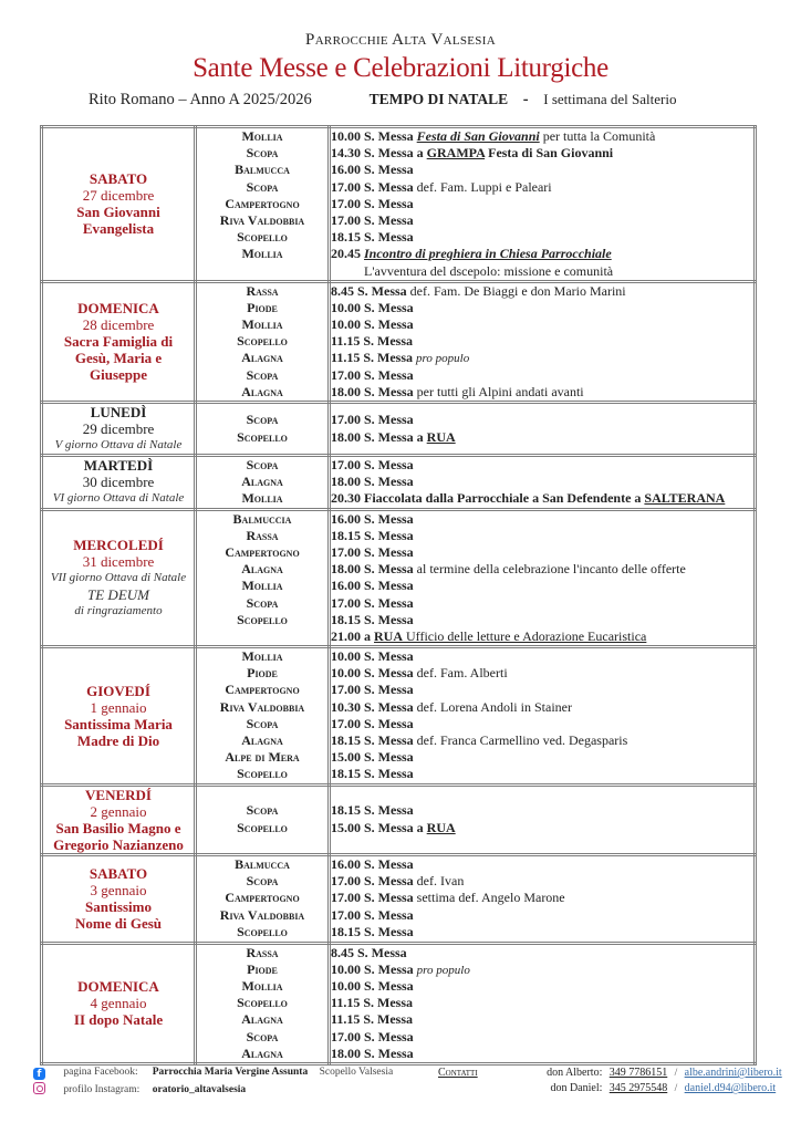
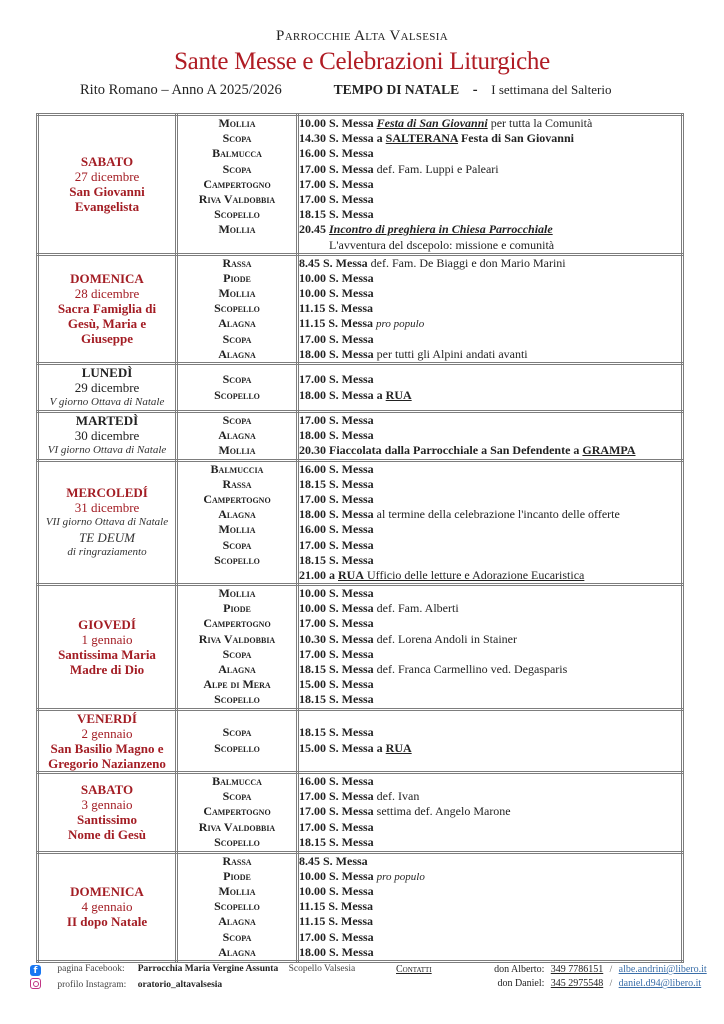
  Parrocchie Alta Valsesia
  Sante Messe e Celebrazioni Liturgiche
  Rito Romano – Anno A 2025/2026 TEMPO DI NATALE - I settimana del Salterio
- SABATO27 dicembreSan GiovanniEvangelista	MolliaScopaBalmuccaScopaCampertognoRiva ValdobbiaScopelloMollia	10.00 S. Messa Festa di San Giovanni per tutta la Comunità14.30 S. Messa a GRAMPA Festa di San Giovanni16.00 S. Messa17.00 S. Messa def. Fam. Luppi e Paleari17.00 S. Messa17.00 S. Messa18.15 S. Messa20.45 Incontro di preghiera in Chiesa ParrocchialeL'avventura del dscepolo: missione e comunità
+ SABATO27 dicembreSan GiovanniEvangelista	MolliaScopaBalmuccaScopaCampertognoRiva ValdobbiaScopelloMollia	10.00 S. Messa Festa di San Giovanni per tutta la Comunità14.30 S. Messa a SALTERANA Festa di San Giovanni16.00 S. Messa17.00 S. Messa def. Fam. Luppi e Paleari17.00 S. Messa17.00 S. Messa18.15 S. Messa20.45 Incontro di preghiera in Chiesa ParrocchialeL'avventura del dscepolo: missione e comunità
  DOMENICA28 dicembreSacra Famiglia diGesù, Maria eGiuseppe	RassaPiodeMolliaScopelloAlagnaScopaAlagna	8.45 S. Messa def. Fam. De Biaggi e don Mario Marini10.00 S. Messa10.00 S. Messa11.15 S. Messa11.15 S. Messa pro populo17.00 S. Messa18.00 S. Messa per tutti gli Alpini andati avanti
  LUNEDÌ29 dicembreV giorno Ottava di Natale	ScopaScopello	17.00 S. Messa18.00 S. Messa a RUA
- MARTEDÌ30 dicembreVI giorno Ottava di Natale	ScopaAlagnaMollia	17.00 S. Messa18.00 S. Messa20.30 Fiaccolata dalla Parrocchiale a San Defendente a SALTERANA
+ MARTEDÌ30 dicembreVI giorno Ottava di Natale	ScopaAlagnaMollia	17.00 S. Messa18.00 S. Messa20.30 Fiaccolata dalla Parrocchiale a San Defendente a GRAMPA
  MERCOLEDÍ31 dicembreVII giorno Ottava di NataleTE DEUMdi ringraziamento	BalmucciaRassaCampertognoAlagnaMolliaScopaScopello	16.00 S. Messa18.15 S. Messa17.00 S. Messa18.00 S. Messa al termine della celebrazione l'incanto delle offerte16.00 S. Messa17.00 S. Messa18.15 S. Messa21.00 a RUA Ufficio delle letture e Adorazione Eucaristica
  GIOVEDÍ1 gennaioSantissima MariaMadre di Dio	MolliaPiodeCampertognoRiva ValdobbiaScopaAlagnaAlpe di MeraScopello	10.00 S. Messa10.00 S. Messa def. Fam. Alberti17.00 S. Messa10.30 S. Messa def. Lorena Andoli in Stainer17.00 S. Messa18.15 S. Messa def. Franca Carmellino ved. Degasparis15.00 S. Messa18.15 S. Messa
  VENERDÍ2 gennaioSan Basilio Magno eGregorio Nazianzeno	ScopaScopello	18.15 S. Messa15.00 S. Messa a RUA
  SABATO3 gennaioSantissimoNome di Gesù	BalmuccaScopaCampertognoRiva ValdobbiaScopello	16.00 S. Messa17.00 S. Messa def. Ivan17.00 S. Messa settima def. Angelo Marone17.00 S. Messa18.15 S. Messa
  DOMENICA4 gennaioII dopo Natale	RassaPiodeMolliaScopelloAlagnaScopaAlagna	8.45 S. Messa10.00 S. Messa pro populo10.00 S. Messa11.15 S. Messa11.15 S. Messa17.00 S. Messa18.00 S. Messa
  f pagina Facebook: Parrocchia Maria Vergine Assunta Scopello Valsesia
  profilo Instagram: oratorio_altavalsesia
  Contatti don Alberto: 349 7786151 / albe.andrini@libero.it
  don Daniel: 345 2975548 / daniel.d94@libero.it
